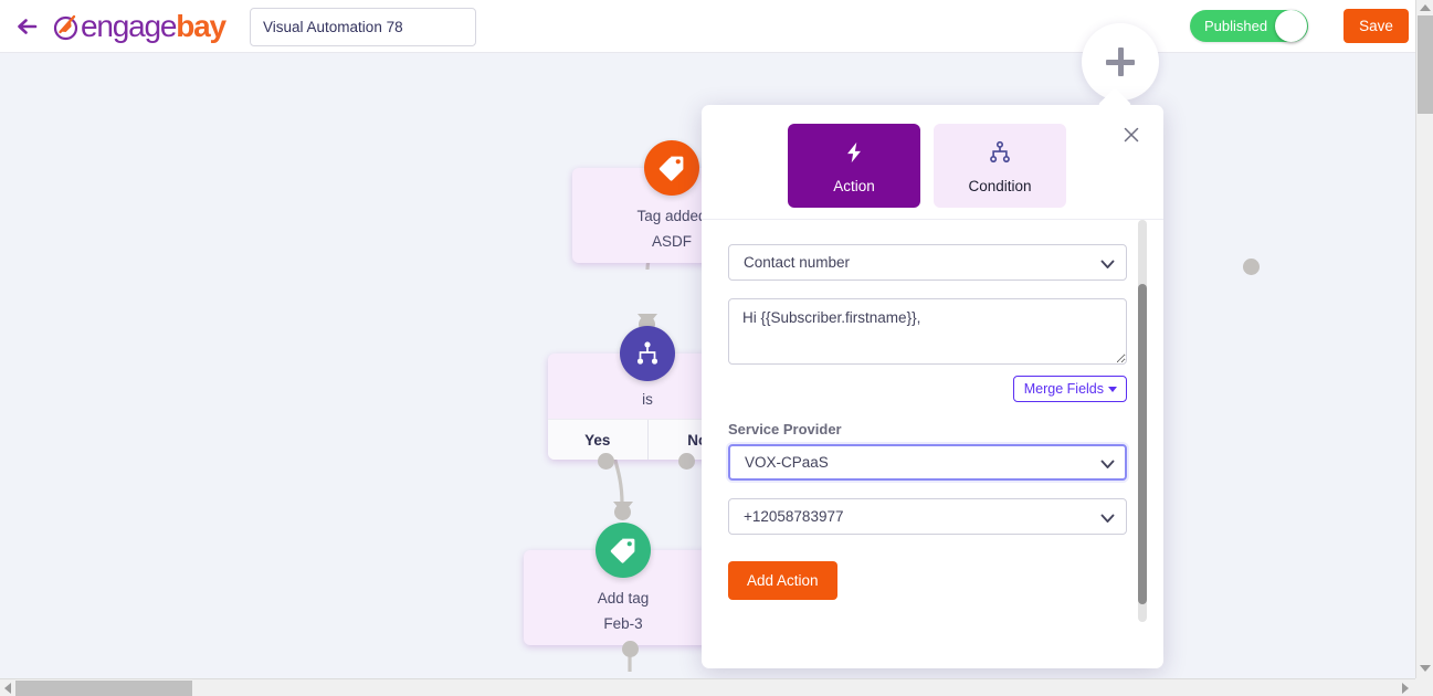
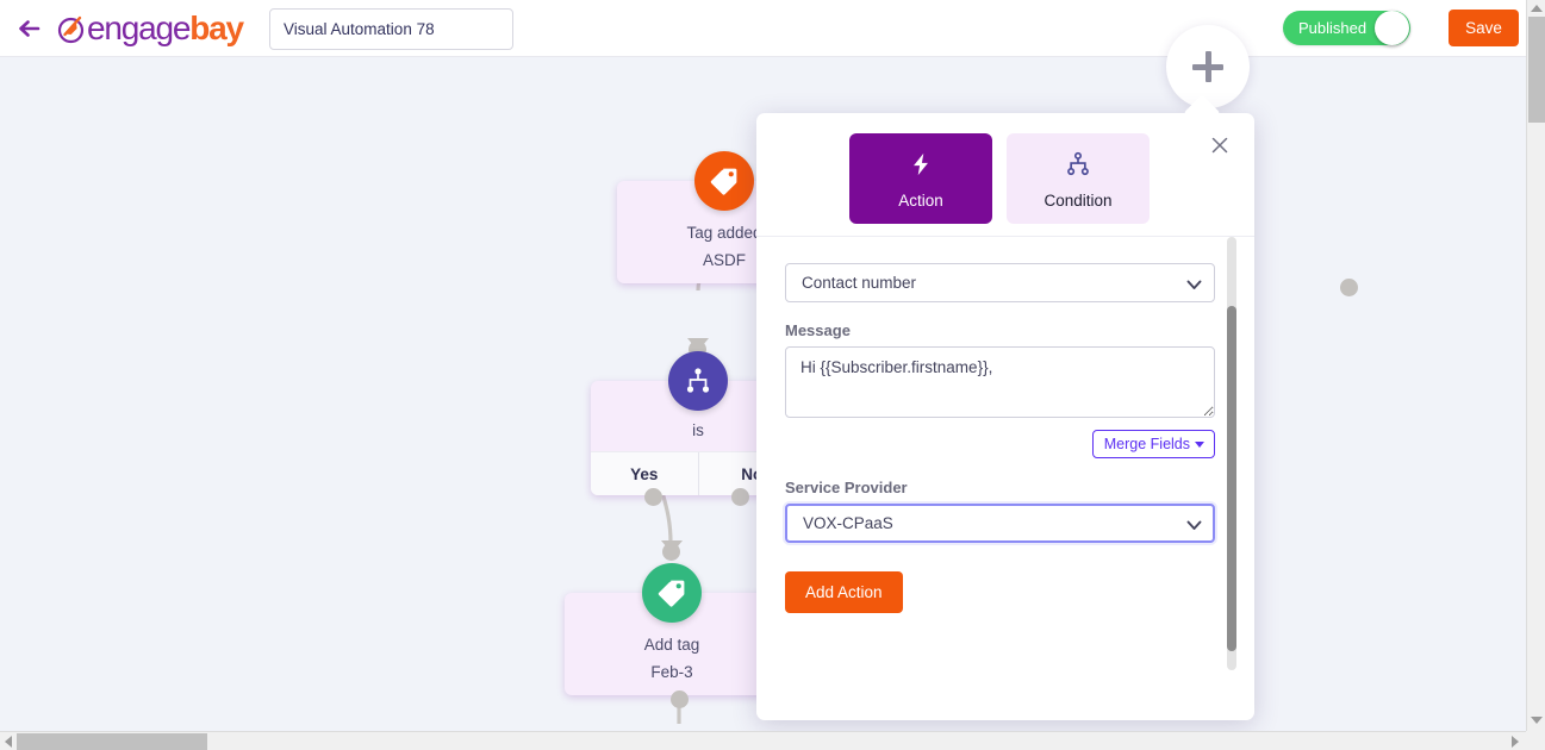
  engagebay
  Visual Automation 78
  Published
  Save
  Tag adde
  ASDF
  is
  Yes
  Add tag
  Feb-3
  Action
  Condition
  Contact number
+ Message
  Hi {{Subscriber.firstname}},
  Merge Fields
  Service Provider
  VOX-CPaaS
- +12058783977
  Add Action
